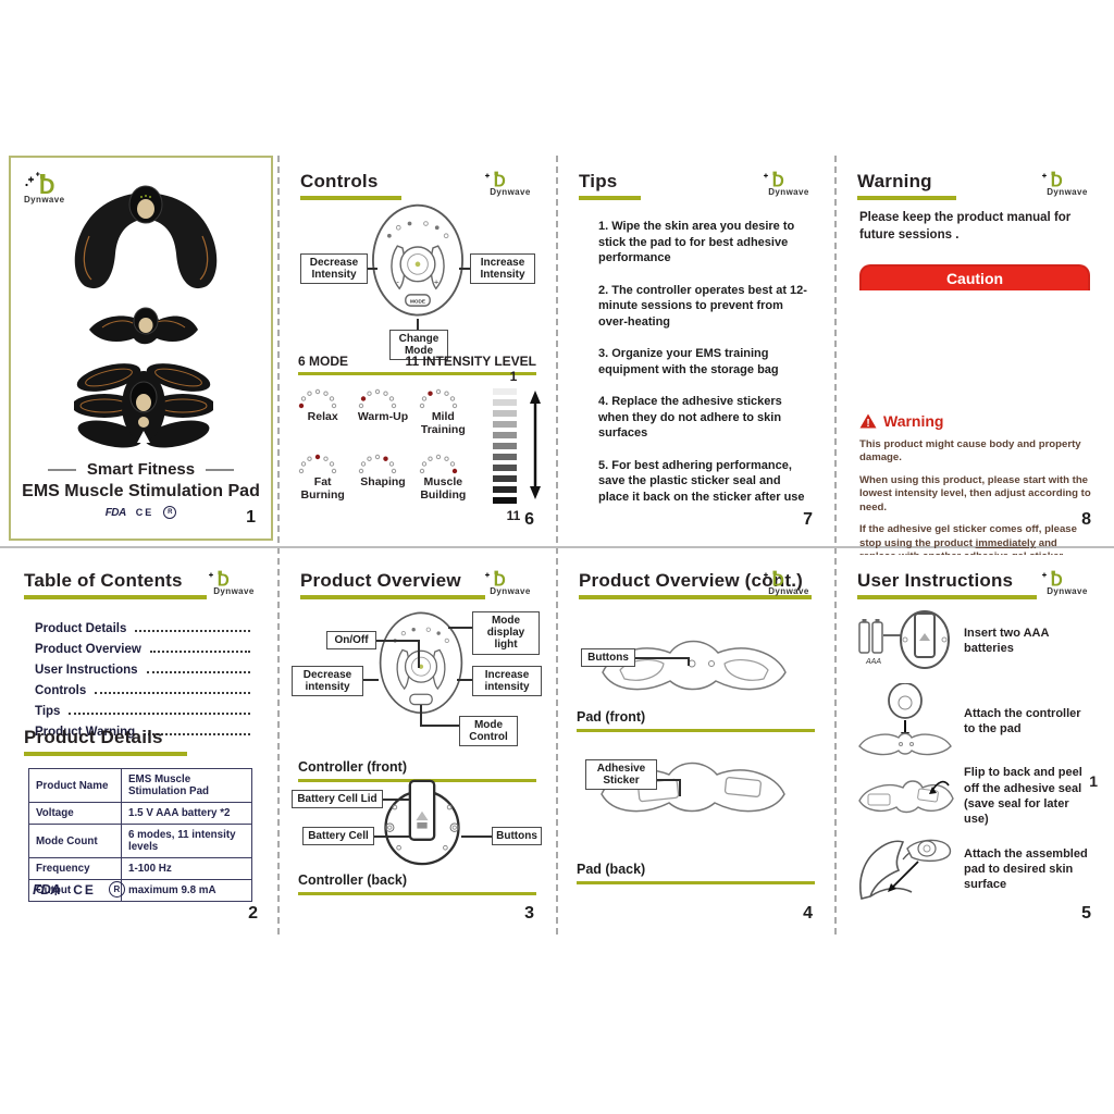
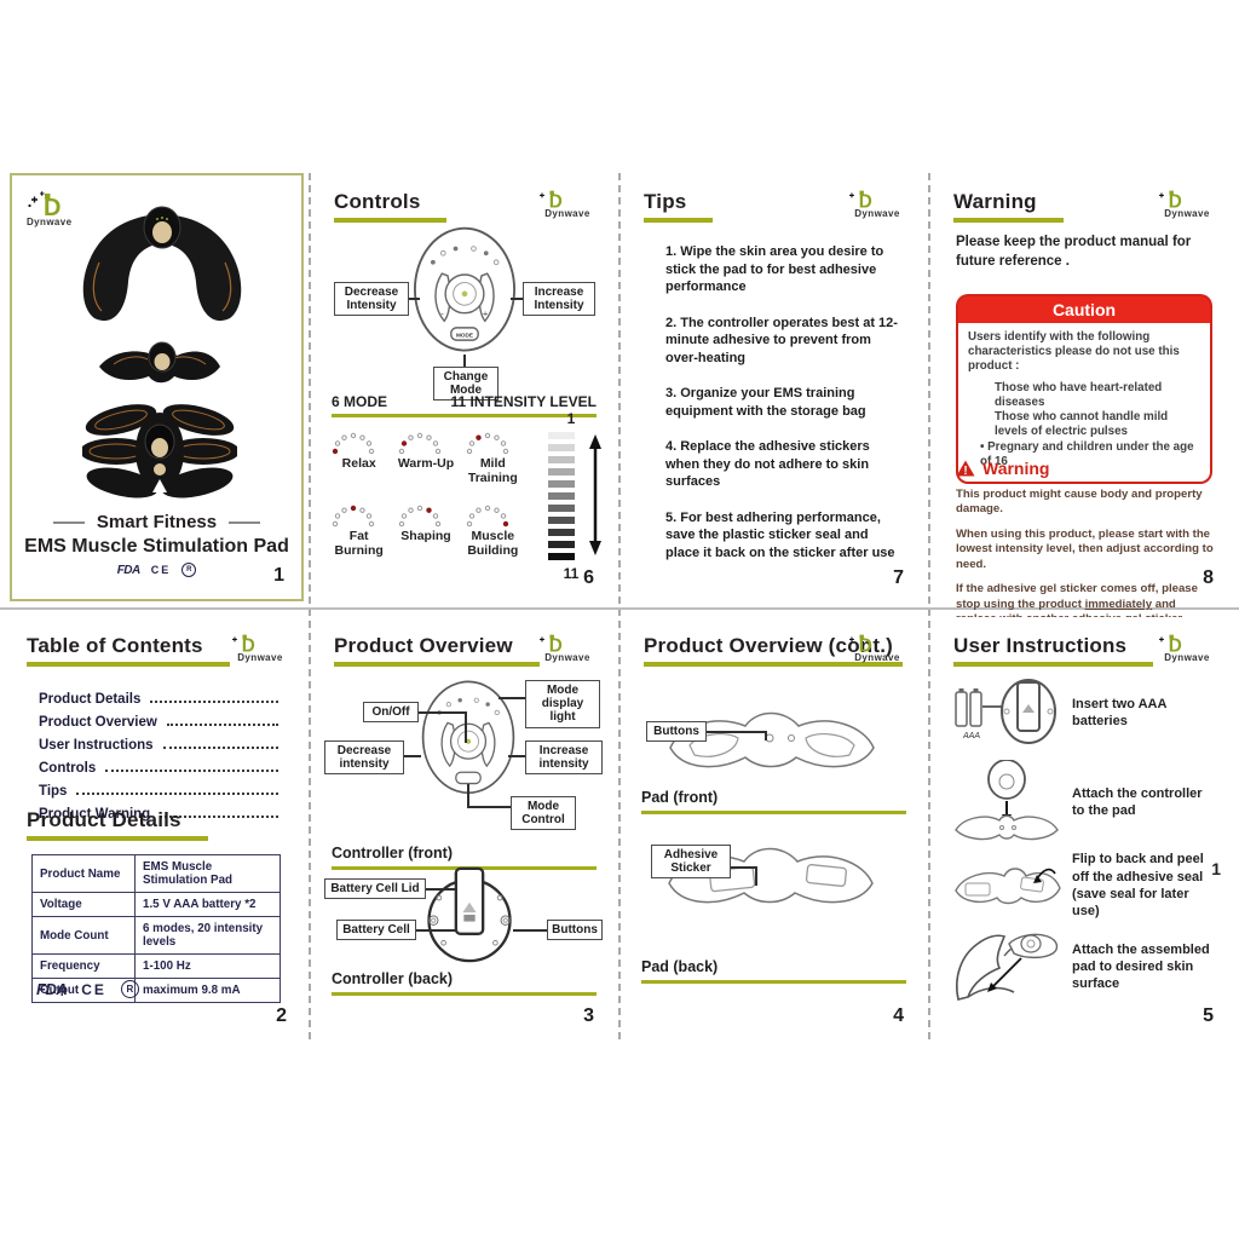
  D
  Dynwave
  Smart Fitness
  EMS Muscle Stimulation Pad
  FDA
  CE
  1
  Controls
  D
  Dynwave
  -
  +
  Decrease Intensity
  Increase Intensity
  Change Mode
  6 MODE
  11 INTENSITY LEVEL
  Relax
  Warm-Up
  Mild Training
  Fat Burning
  Shaping
  Muscle Building
  1
  11
  6
  Tips
  D
  Dynwave
  1. Wipe the skin area you desire to stick the pad to for best adhesive performance
- 2. The controller operates best at 12-minute sessions to prevent from over-heating
+ 2. The controller operates best at 12-minute adhesive to prevent from over-heating
  3. Organize your EMS training equipment with the storage bag
  4. Replace the adhesive stickers when they do not adhere to skin surfaces
  5. For best adhering performance, save the plastic sticker seal and place it back on the sticker after use
  7
  Warning
  D
  Dynwave
- Please keep the product manual for future sessions .
+ Please keep the product manual for future reference .
  Caution
+ Users identify with the following characteristics please do not use this product :
+ Those who have heart-related diseases
+ Those who cannot handle mild levels of electric pulses
+ • Pregnary and children under the age of 16
  !
  Warning
  This product might cause body and property damage.
  When using this product, please start with the lowest intensity level, then adjust according to need.
  8
  Table of Contents
  D
  Dynwave
  Product Details
  Product Overview
  User Instructions
  Controls
  Tips
  Product Warning
  Product Details
  Product Name	EMS Muscle Stimulation Pad
  Voltage	1.5 V AAA battery *2
- Mode Count	6 modes, 11 intensity levels
+ Mode Count	6 modes, 20 intensity levels
  Frequency	1-100 Hz
  Output	maximum 9.8 mA
  FDA
  CE
  R
  2
  Product Overview
  D
  Dynwave
  On/Off
  Mode display light
  Decrease intensity
  Increase intensity
  Mode Control
  Controller (front)
  Battery Cell Lid
  Battery Cell
  Buttons
  Controller (back)
  3
  Product Overview (cont.)
  D
  Dynwave
  Buttons
  Pad (front)
  Adhesive Sticker
  Pad (back)
  4
  User Instructions
  D
  Dynwave
  Insert two AAA batteries
  Attach the controller to the pad
  Flip to back and peel off the adhesive seal (save seal for later use)
  Attach the assembled pad to desired skin surface
  1
  5
